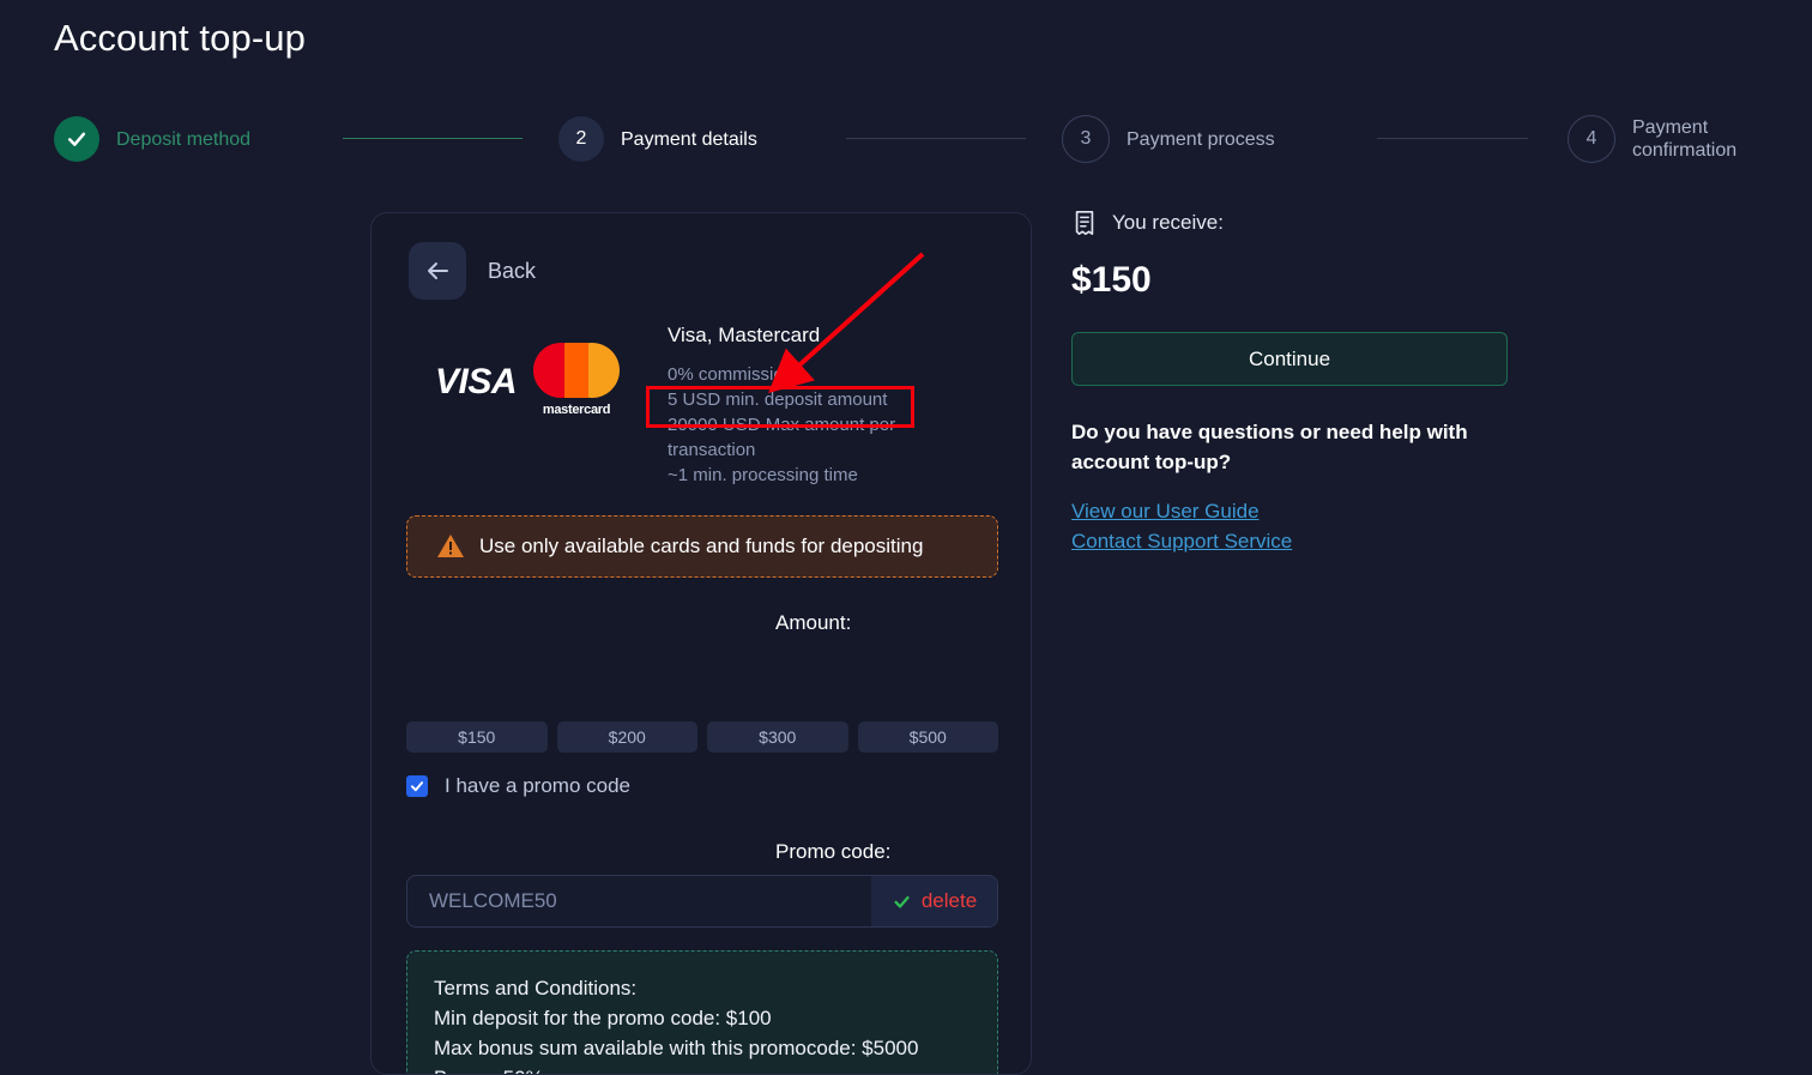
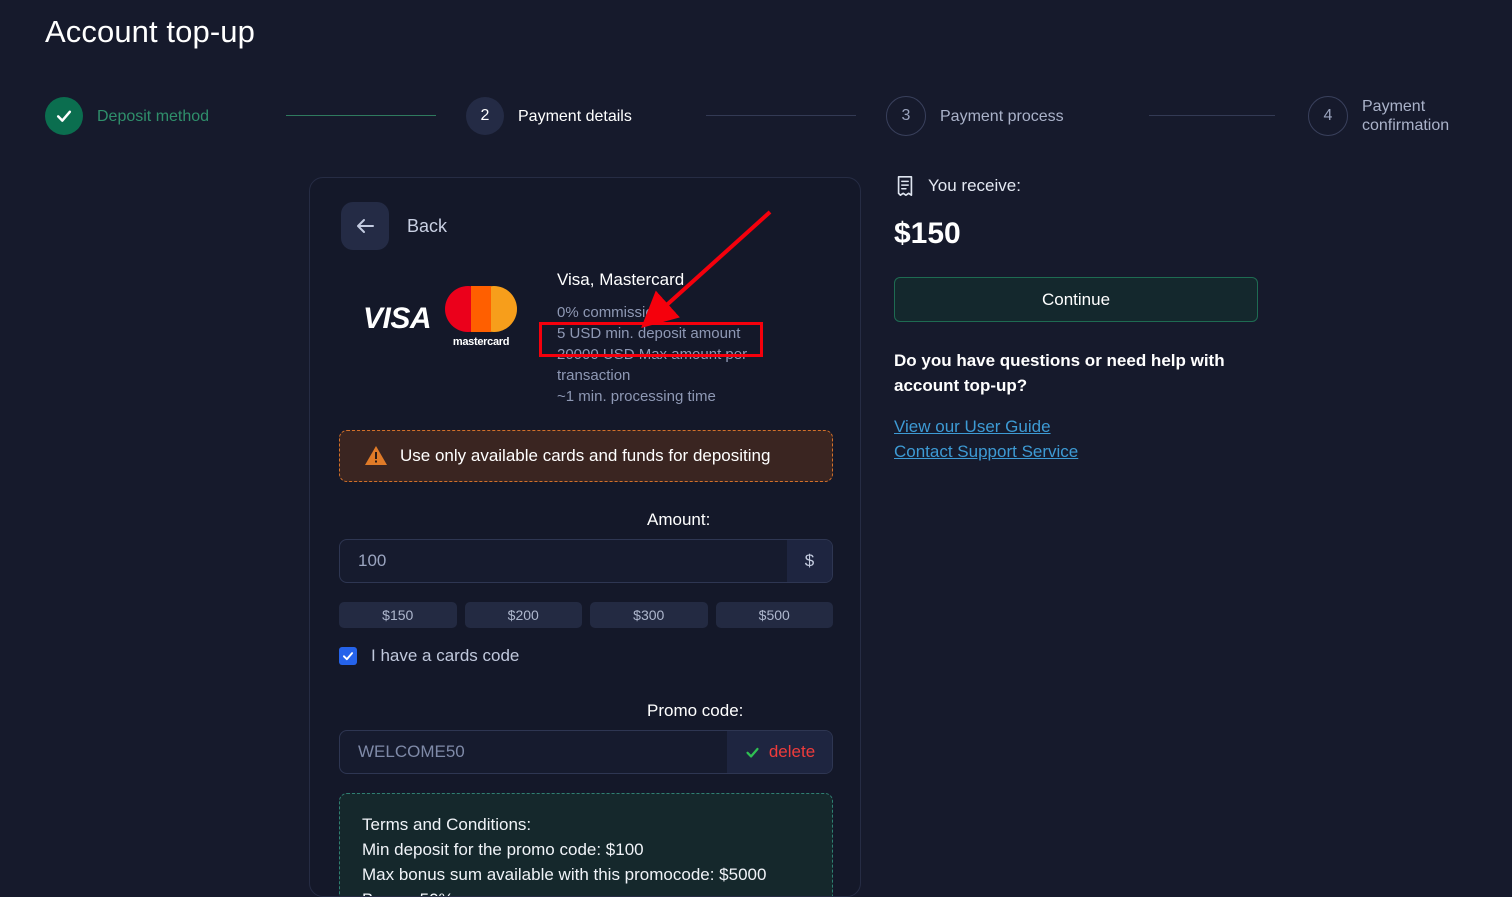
  Account top-up
  Deposit method
  2
  Payment details
  3
  Payment process
  4
  Payment
  confirmation
  Back
  VISA
  mastercard
  Visa, Mastercard
  0% commissio
  5 USD min. deposit amount
  20000 USD Max amount per transaction
  ~1 min. processing time
  Use only available cards and funds for depositing
  Amount:
+ 100
+ $
  $150
  $200
  $300
  $500
- I have a promo code
+ I have a cards code
  Promo code:
  WELCOME50
  delete
  Terms and Conditions:
  Min deposit for the promo code: $100
  Max bonus sum available with this promocode: $5000
  You receive:
  $150
  Continue
  Do you have questions or need help with account top-up?
  View our User Guide
  Contact Support Service
